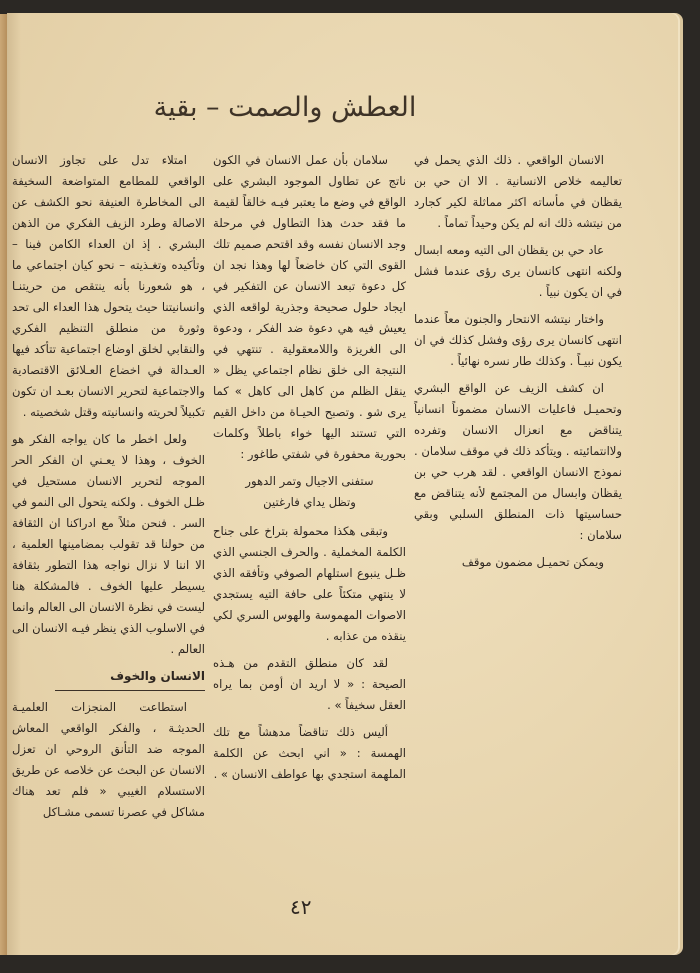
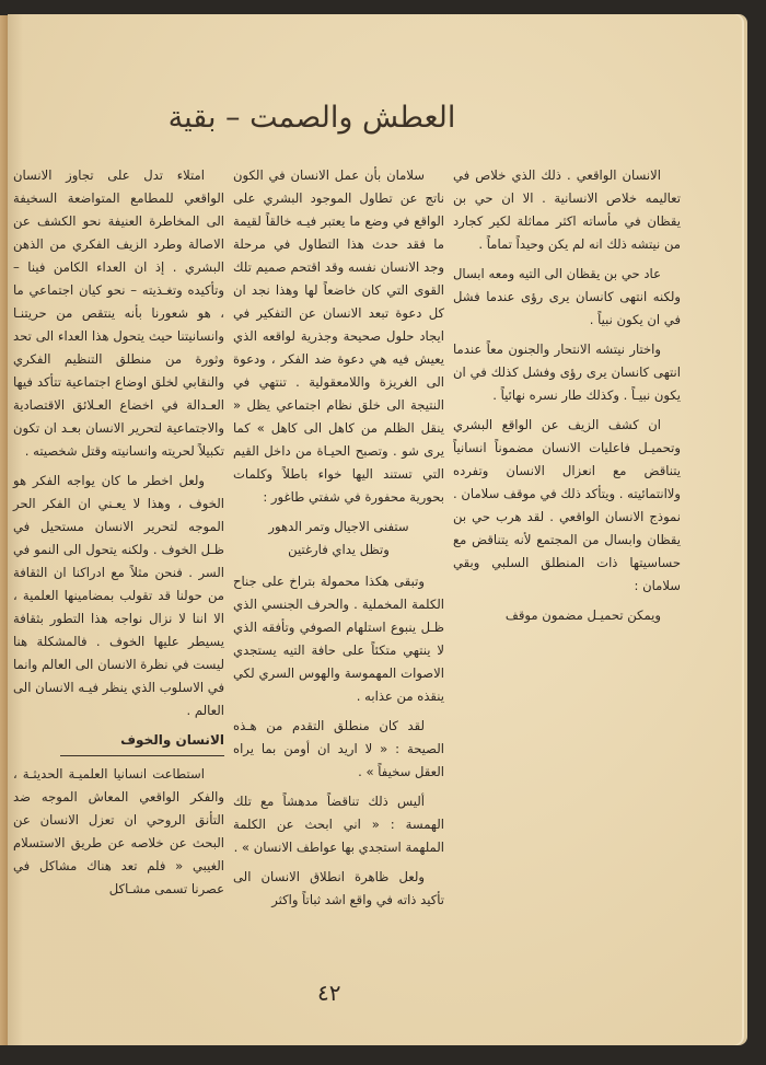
  العطش والصمت – بقية
- الانسان الواقعي . ذلك الذي يحمل في تعاليمه خلاص الانسانية . الا ان حي بن يقظان في مأساته اكثر مماثلة لكير كجارد من نيتشه ذلك انه لم يكن وحيداً تماماً .
+ الانسان الواقعي . ذلك الذي خلاص في تعاليمه خلاص الانسانية . الا ان حي بن يقظان في مأساته اكثر مماثلة لكير كجارد من نيتشه ذلك انه لم يكن وحيداً تماماً .
  عاد حي بن يقظان الى التيه ومعه ابسال ولكنه انتهى كانسان يرى رؤى عندما فشل في ان يكون نبياً .
  واختار نيتشه الانتحار والجنون معاً عندما انتهى كانسان يرى رؤى وفشل كذلك في ان يكون نبيـاً . وكذلك طار نسره نهائياً .
  ان كشف الزيف عن الواقع البشري وتحميـل فاعليات الانسان مضموناً انسانياً يتناقض مع انعزال الانسان وتفرده ولاانتمائيته . ويتأكد ذلك في موقف سلامان . نموذج الانسان الواقعي . لقد هرب حي بن يقظان وابسال من المجتمع لأنه يتناقض مع حساسيتها ذات المنطلق السلبي وبقي سلامان :
  ويمكن تحميـل مضمون موقف
  سلامان بأن عمل الانسان في الكون ناتج عن تطاول الموجود البشري على الواقع في وضع ما يعتبر فيـه خالقاً لقيمة ما فقد حدث هذا التطاول في مرحلة وجد الانسان نفسه وقد اقتحم صميم تلك القوى التي كان خاضعاً لها وهذا نجد ان كل دعوة تبعد الانسان عن التفكير في ايجاد حلول صحيحة وجذرية لواقعه الذي يعيش فيه هي دعوة ضد الفكر ، ودعوة الى الغريزة واللامعقولية . تنتهي في النتيجة الى خلق نظام اجتماعي يظل « ينقل الظلم من كاهل الى كاهل » كما يرى شو . وتصبح الحيـاة من داخل القيم التي تستند اليها خواء باطلاً وكلمات بحورية محفورة في شفتي طاغور :
  ستفنى الاجيال وتمر الدهور
  وتظل يداي فارغتين
  وتبقى هكذا محمولة بتراخ على جناح الكلمة المخملية . والحرف الجنسي الذي ظـل ينبوع استلهام الصوفي وتأفقه الذي لا ينتهي متكئاً على حافة التيه يستجدي الاصوات المهموسة والهوس السري لكي ينقذه من عذابه .
  لقد كان منطلق التقدم من هـذه الصيحة : « لا اريد ان أومن بما يراه العقل سخيفاً » .
  أليس ذلك تناقضاً مدهشاً مع تلك الهمسة : « اني ابحث عن الكلمة الملهمة استجدي بها عواطف الانسان » .
+ ولعل ظاهرة انطلاق الانسان الى تأكيد ذاته في واقع اشد ثباتاً واكثر
  امتلاء تدل على تجاوز الانسان الواقعي للمطامع المتواضعة السخيفة الى المخاطرة العنيفة نحو الكشف عن الاصالة وطرد الزيف الفكري من الذهن البشري . إذ ان العداء الكامن فينا – وتأكيده وتغـذيته – نحو كيان اجتماعي ما ، هو شعورنا بأنه ينتقص من حريتنـا وانسانيتنا حيث يتحول هذا العداء الى تحد وثورة من منطلق التنظيم الفكري والنقابي لخلق اوضاع اجتماعية تتأكد فيها العـدالة في اخضاع العـلائق الاقتصادية والاجتماعية لتحرير الانسان بعـد ان تكون تكبيلاً لحريته وانسانيته وقتل شخصيته .
  ولعل اخطر ما كان يواجه الفكر هو الخوف ، وهذا لا يعـني ان الفكر الحر الموجه لتحرير الانسان مستحيل في ظـل الخوف . ولكنه يتحول الى النمو في السر . فنحن مثلاً مع ادراكنا ان الثقافة من حولنا قد تقولب بمضامينها العلمية ، الا اننا لا نزال نواجه هذا التطور بثقافة يسيطر عليها الخوف . فالمشكلة هنا ليست في نظرة الانسان الى العالم وانما في الاسلوب الذي ينظر فيـه الانسان الى العالم .
  الانسان والخوف
- استطاعت المنجزات العلميـة الحديثـة ، والفكر الواقعي المعاش الموجه ضد التأنق الروحي ان تعزل الانسان عن البحث عن خلاصه عن طريق الاستسلام الغيبي « فلم تعد هناك مشاكل في عصرنا تسمى مشـاكل
+ استطاعت انسانيا العلميـة الحديثـة ، والفكر الواقعي المعاش الموجه ضد التأنق الروحي ان تعزل الانسان عن البحث عن خلاصه عن طريق الاستسلام الغيبي « فلم تعد هناك مشاكل في عصرنا تسمى مشـاكل
  ٤٢
